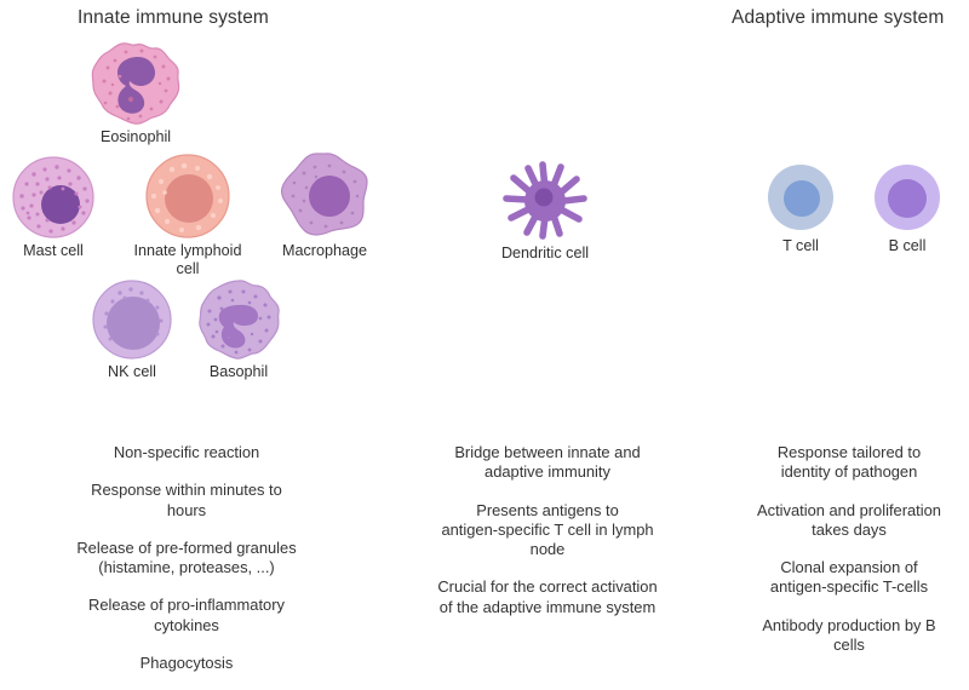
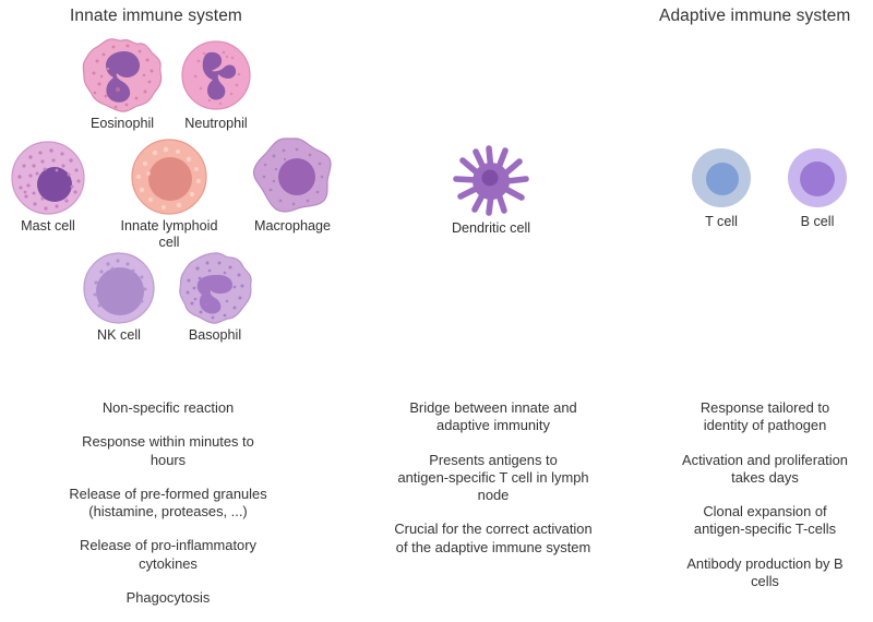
  Innate immune system
  Adaptive immune system
  Eosinophil
+ Neutrophil
  Mast cell
  Innate lymphoid
  cell
  Macrophage
  NK cell
  Basophil
  Dendritic cell
  T cell
  B cell
  Non-specific reaction
  Response within minutes to
  hours
  Release of pre-formed granules
  (histamine, proteases, ...)
  Release of pro-inflammatory
  cytokines
  Phagocytosis
  Bridge between innate and
  adaptive immunity
  Presents antigens to
  antigen-specific T cell in lymph
  node
  Crucial for the correct activation
  of the adaptive immune system
  Response tailored to
  identity of pathogen
  Activation and proliferation
  takes days
  Clonal expansion of
  antigen-specific T-cells
  Antibody production by B
  cells
